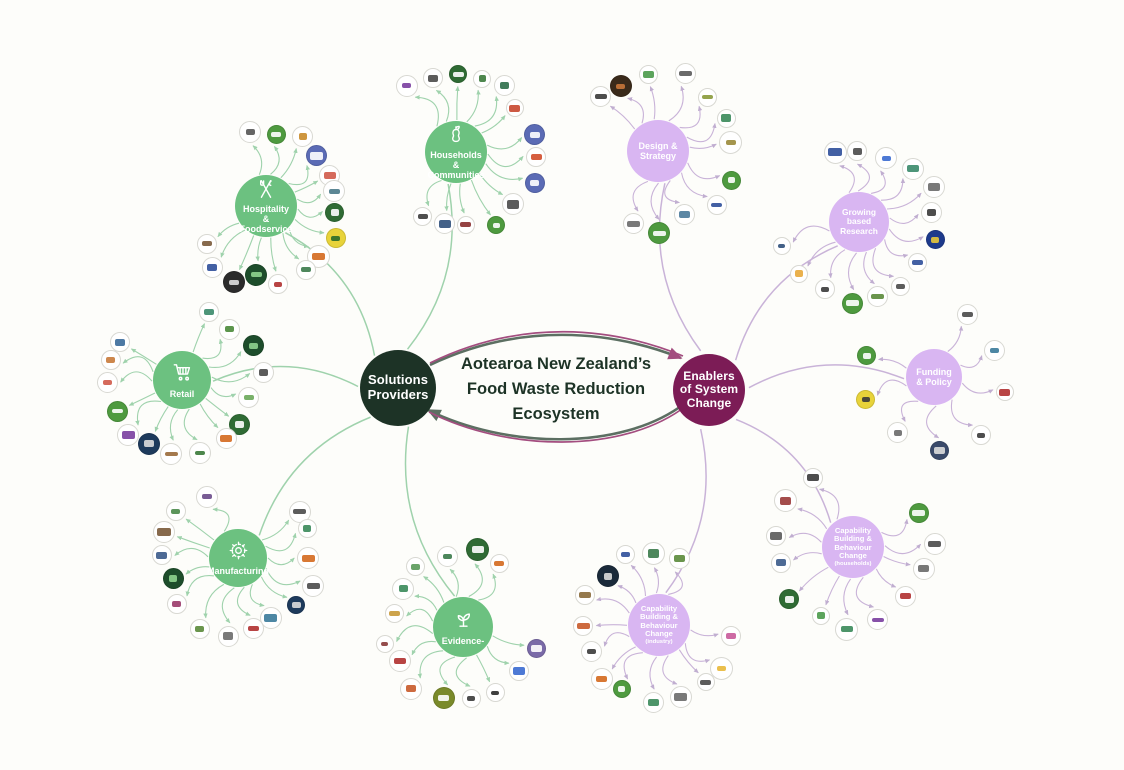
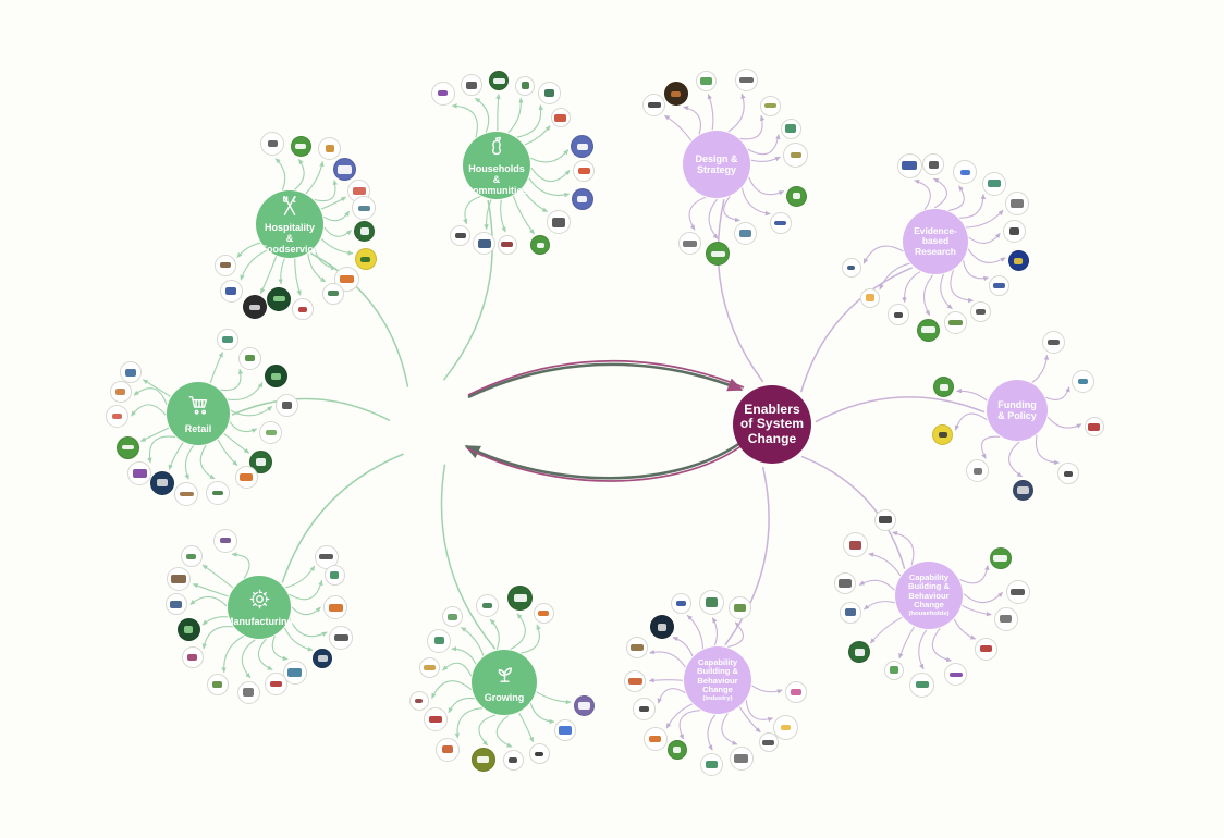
  Households &
  Communities
  Hospitality &
  Foodservice
  Retail
  Manufacturing
- Evidence-
+ Growing
  Design &
  Strategy
- Growing
+ Evidence-
  based
  Research
  Funding
  & Policy
  Capability
  Building &
  Behaviour
  Change
  Capability
  Building &
  Behaviour
  Change
- Solutions
- Providers
  Enablers
  of System
  Change
- Aotearoa New Zealand’s
- Food Waste Reduction
- Ecosystem
